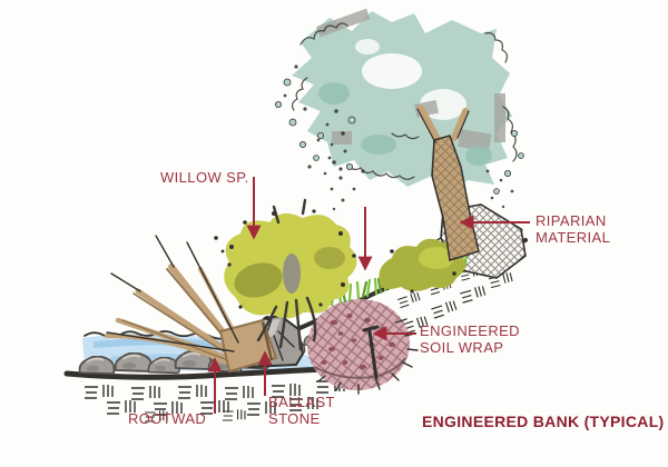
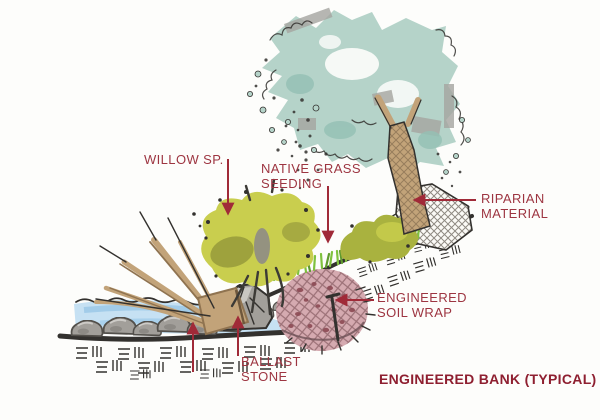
  WILLOW SP.
+ NATIVE GRASS
+ SEEDING
  RIPARIAN
  MATERIAL
  ENGINEERED
  SOIL WRAP
- ROOTWAD
  BALLAST
  STONE
  ENGINEERED BANK (TYPICAL)
